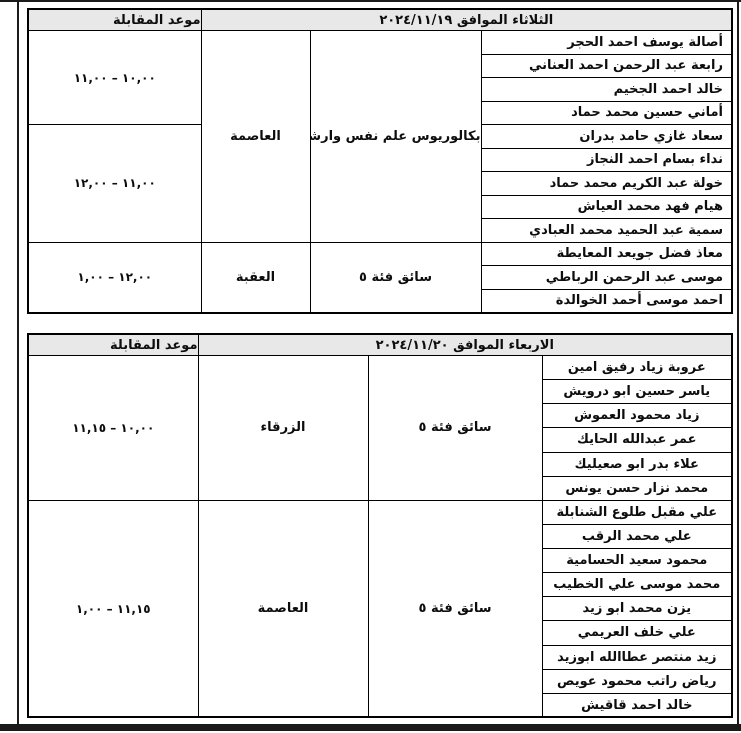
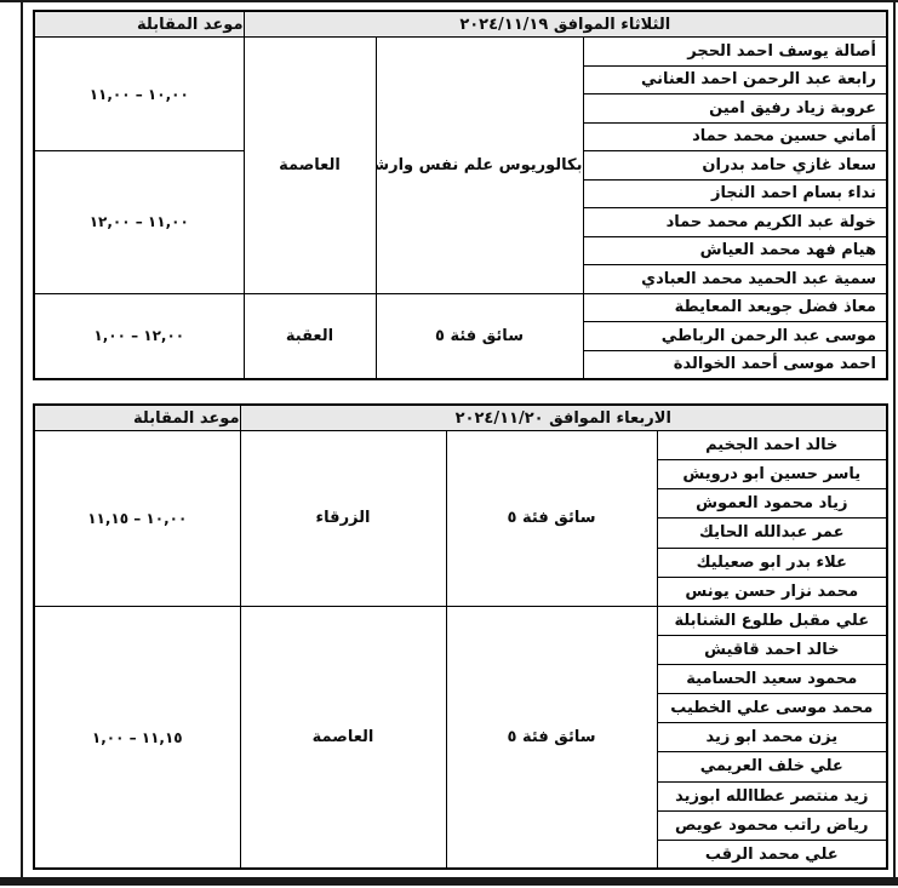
  الثلاثاء الموافق ٢٠٢٤/١١/١٩	موعد المقابلة
  أصالة يوسف احمد الحجر	بكالوريوس علم نفس وارش	العاصمة	١٠,٠٠ – ١١,٠٠
  رابعة عبد الرحمن احمد العناني
- خالد احمد الجخيم
+ عروبة زياد رفيق امين
  أماني حسين محمد حماد
  سعاد غازي حامد بدران	١١,٠٠ – ١٢,٠٠
  نداء بسام احمد النجاز
  خولة عبد الكريم محمد حماد
  هيام فهد محمد العياش
  سمية عبد الحميد محمد العبادي
  معاذ فضل جويعد المعايطة	سائق فئة ٥	العقبة	١٢,٠٠ – ١,٠٠
  موسى عبد الرحمن الرباطي
  احمد موسى أحمد الخوالدة
  الاربعاء الموافق ٢٠٢٤/١١/٢٠	موعد المقابلة
- عروبة زياد رفيق امين	سائق فئة ٥	الزرقاء	١٠,٠٠ – ١١,١٥
+ خالد احمد الجخيم	سائق فئة ٥	الزرقاء	١٠,٠٠ – ١١,١٥
  ياسر حسين ابو درويش
  زياد محمود العموش
  عمر عبدالله الحايك
  علاء بدر ابو صعيليك
  محمد نزار حسن يونس
  علي مقبل طلوع الشنابلة	سائق فئة ٥	العاصمة	١١,١٥ – ١,٠٠
- علي محمد الرقب
+ خالد احمد قاقيش
  محمود سعيد الحسامية
  محمد موسى علي الخطيب
  يزن محمد ابو زيد
  علي خلف العريمي
  زيد منتصر عطاالله ابوزيد
  رياض راتب محمود عويص
- خالد احمد قاقيش
+ علي محمد الرقب
